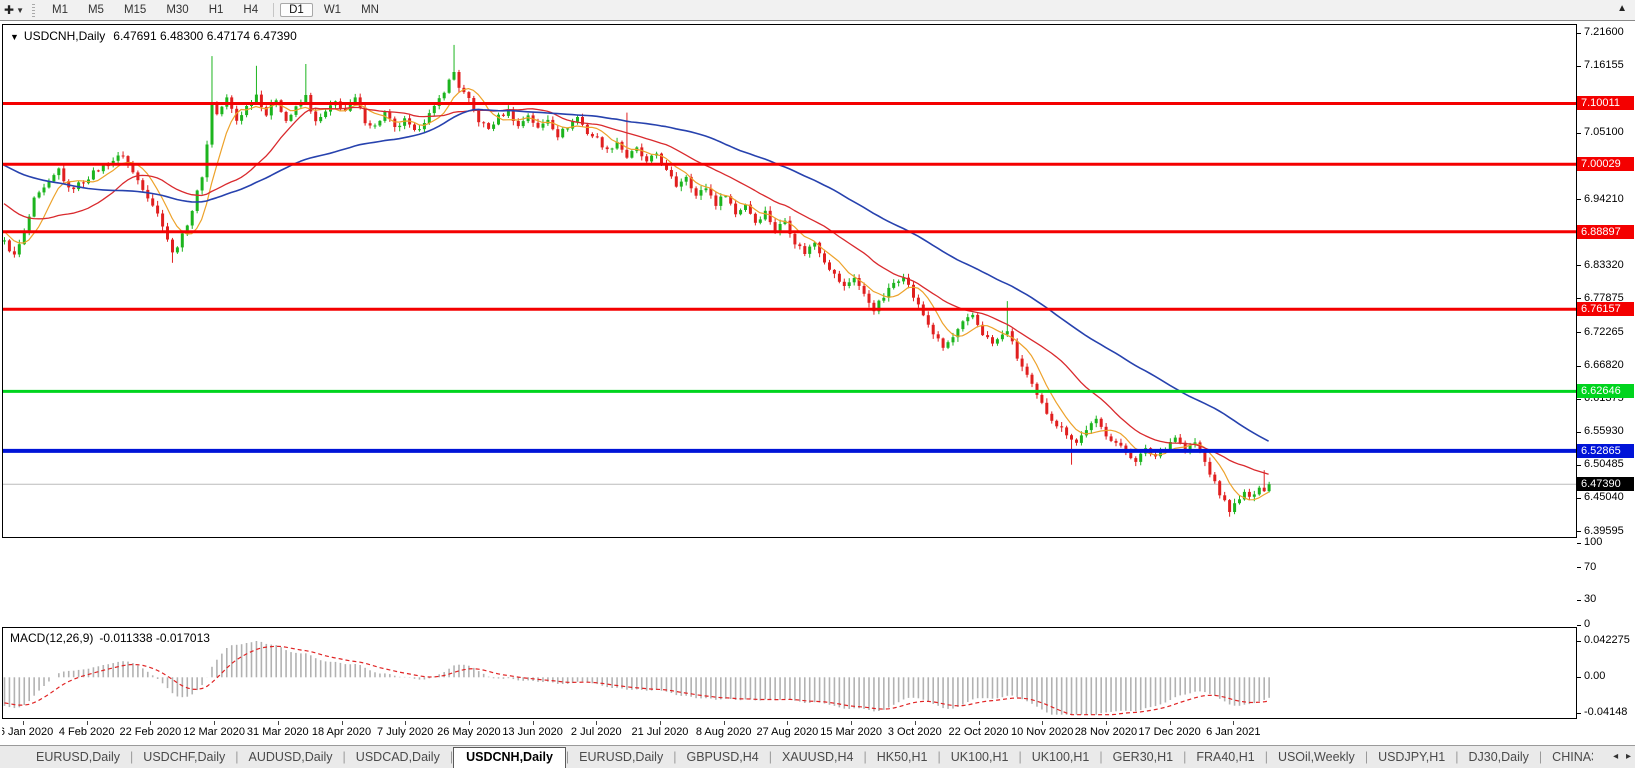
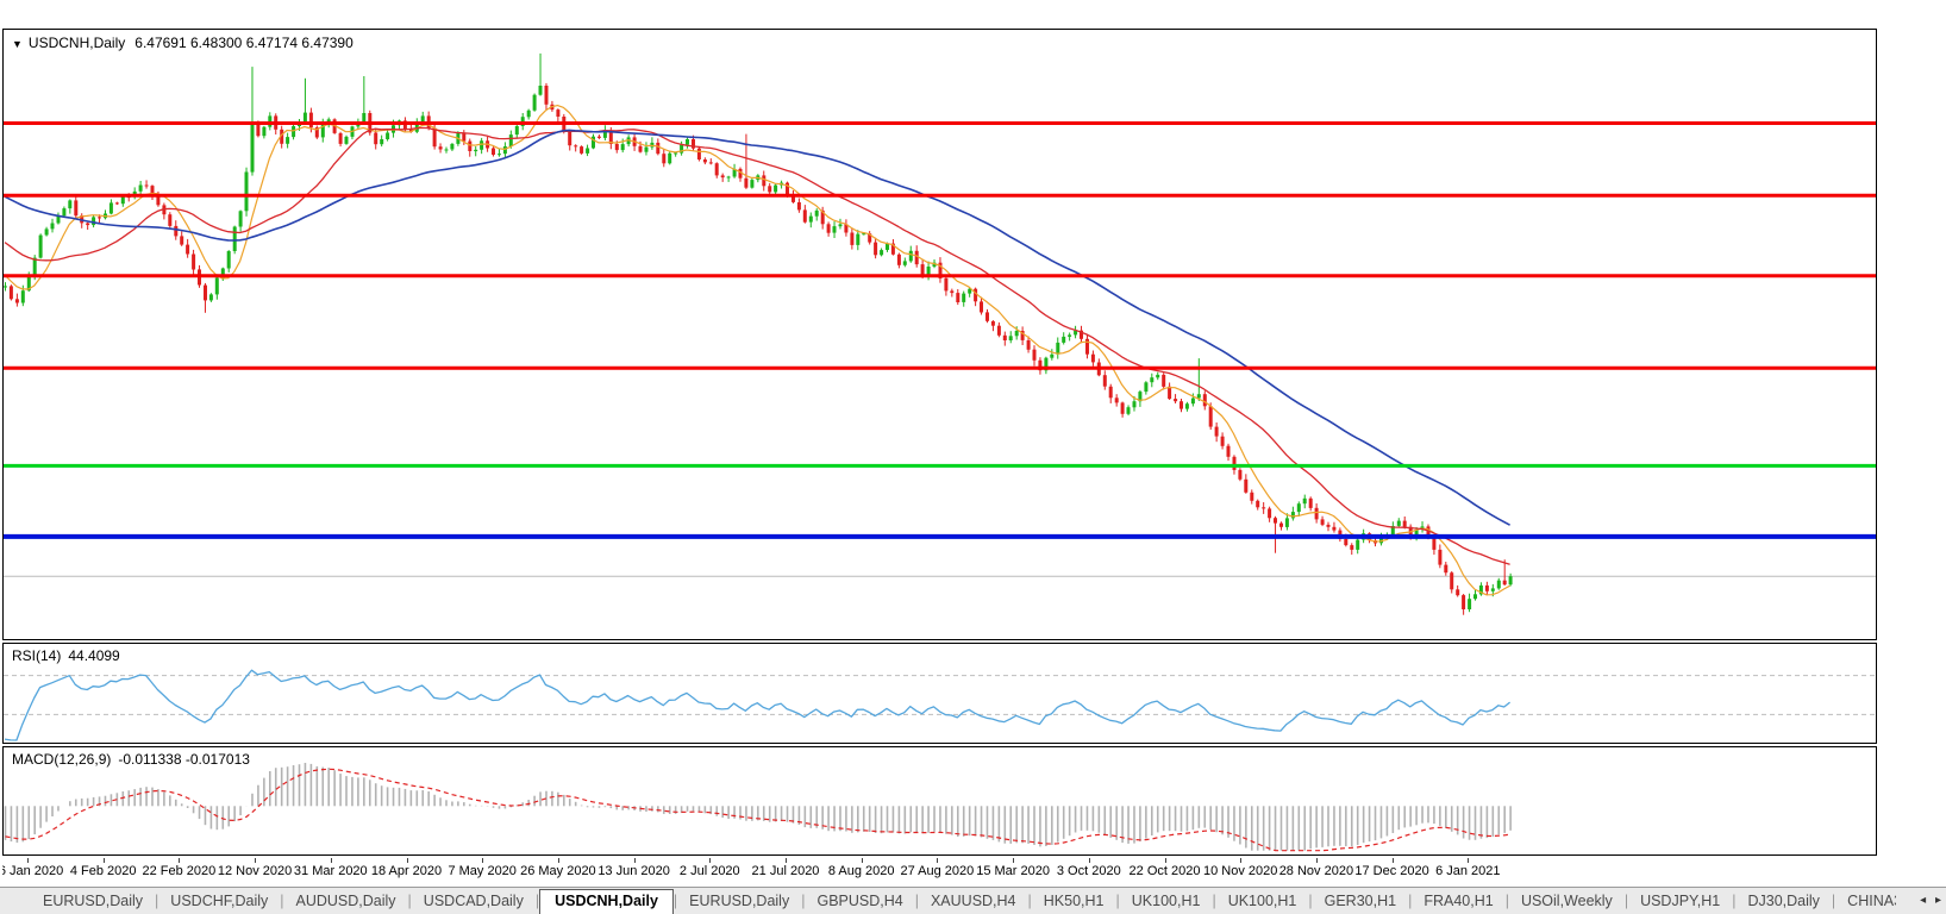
- ✚
- ▼
- M1
- M5
- M15
- M30
- H1
- H4
- D1
- W1
- MN
- ▲
  ▼ USDCNH,Daily 6.47691 6.48300 6.47174 6.47390
+ RSI(14) 44.4099
  MACD(12,26,9) -0.011338 -0.017013
- 7.21600
- 7.16155
- 7.05100
- 6.94210
- 6.83320
- 6.77875
- 6.72265
- 6.66820
- 6.55930
- 6.50485
- 6.45040
- 6.39595
- 7.10011
- 7.00029
- 6.88897
- 6.76157
- 6.62646
- 6.52865
- 6.47390
- 100
- 70
- 30
- 0
- 0.042275
- 0.00
- -0.04148
  6 Jan 2020
  4 Feb 2020
  22 Feb 2020
- 12 Mar 2020
+ 12 Nov 2020
  31 Mar 2020
  18 Apr 2020
- 7 July 2020
+ 7 May 2020
  26 May 2020
  13 Jun 2020
  2 Jul 2020
  21 Jul 2020
  8 Aug 2020
  27 Aug 2020
  15 Mar 2020
  3 Oct 2020
  22 Oct 2020
  10 Nov 2020
  28 Nov 2020
  17 Dec 2020
  6 Jan 2021
  EURUSD,Daily
  |
  USDCHF,Daily
  |
  AUDUSD,Daily
  |
  USDCAD,Daily
  |
  USDCNH,Daily
  |
  EURUSD,Daily
  |
  GBPUSD,H4
  |
  XAUUSD,H4
  |
  HK50,H1
  |
  UK100,H1
  |
  UK100,H1
  |
  GER30,H1
  |
  FRA40,H1
  |
  USOil,Weekly
  |
  USDJPY,H1
  |
  DJ30,Daily
  |
  ◂ ▸
